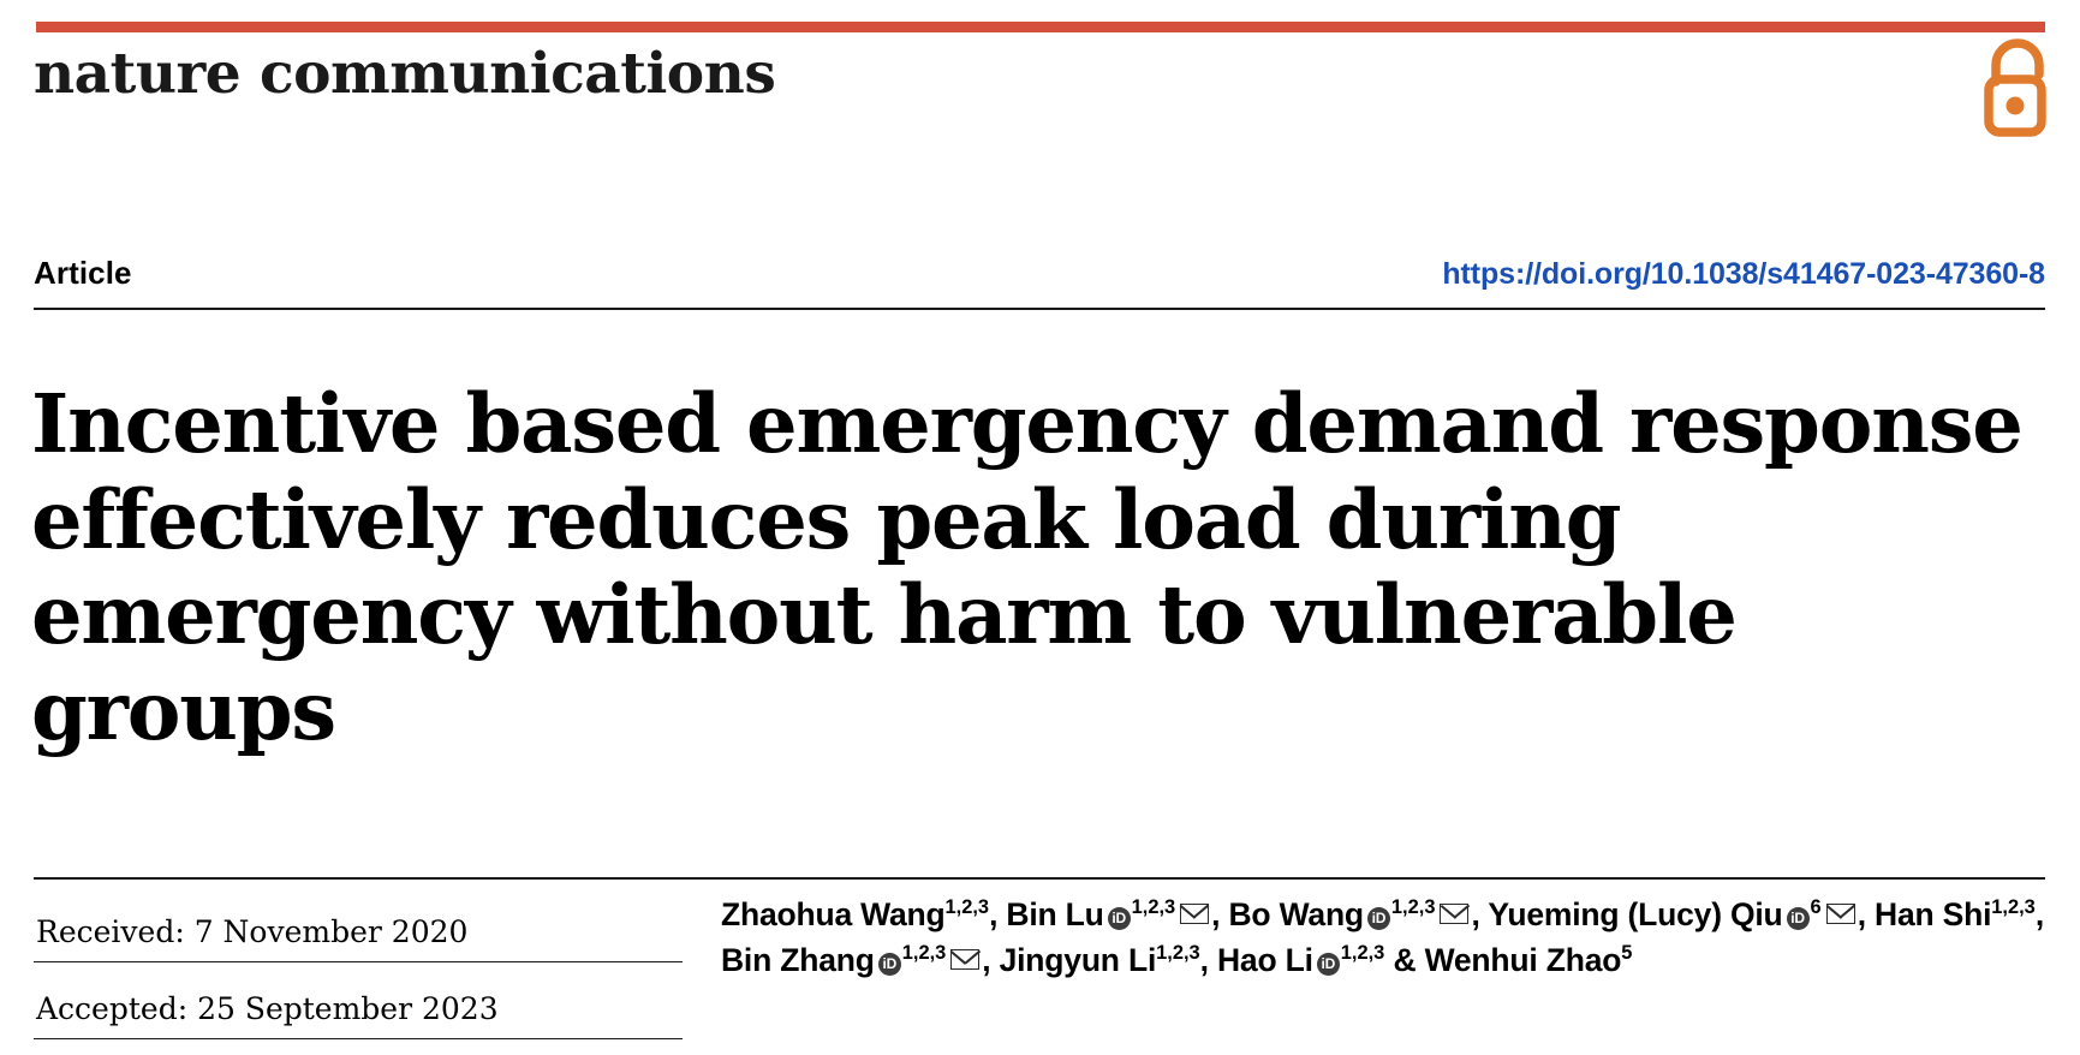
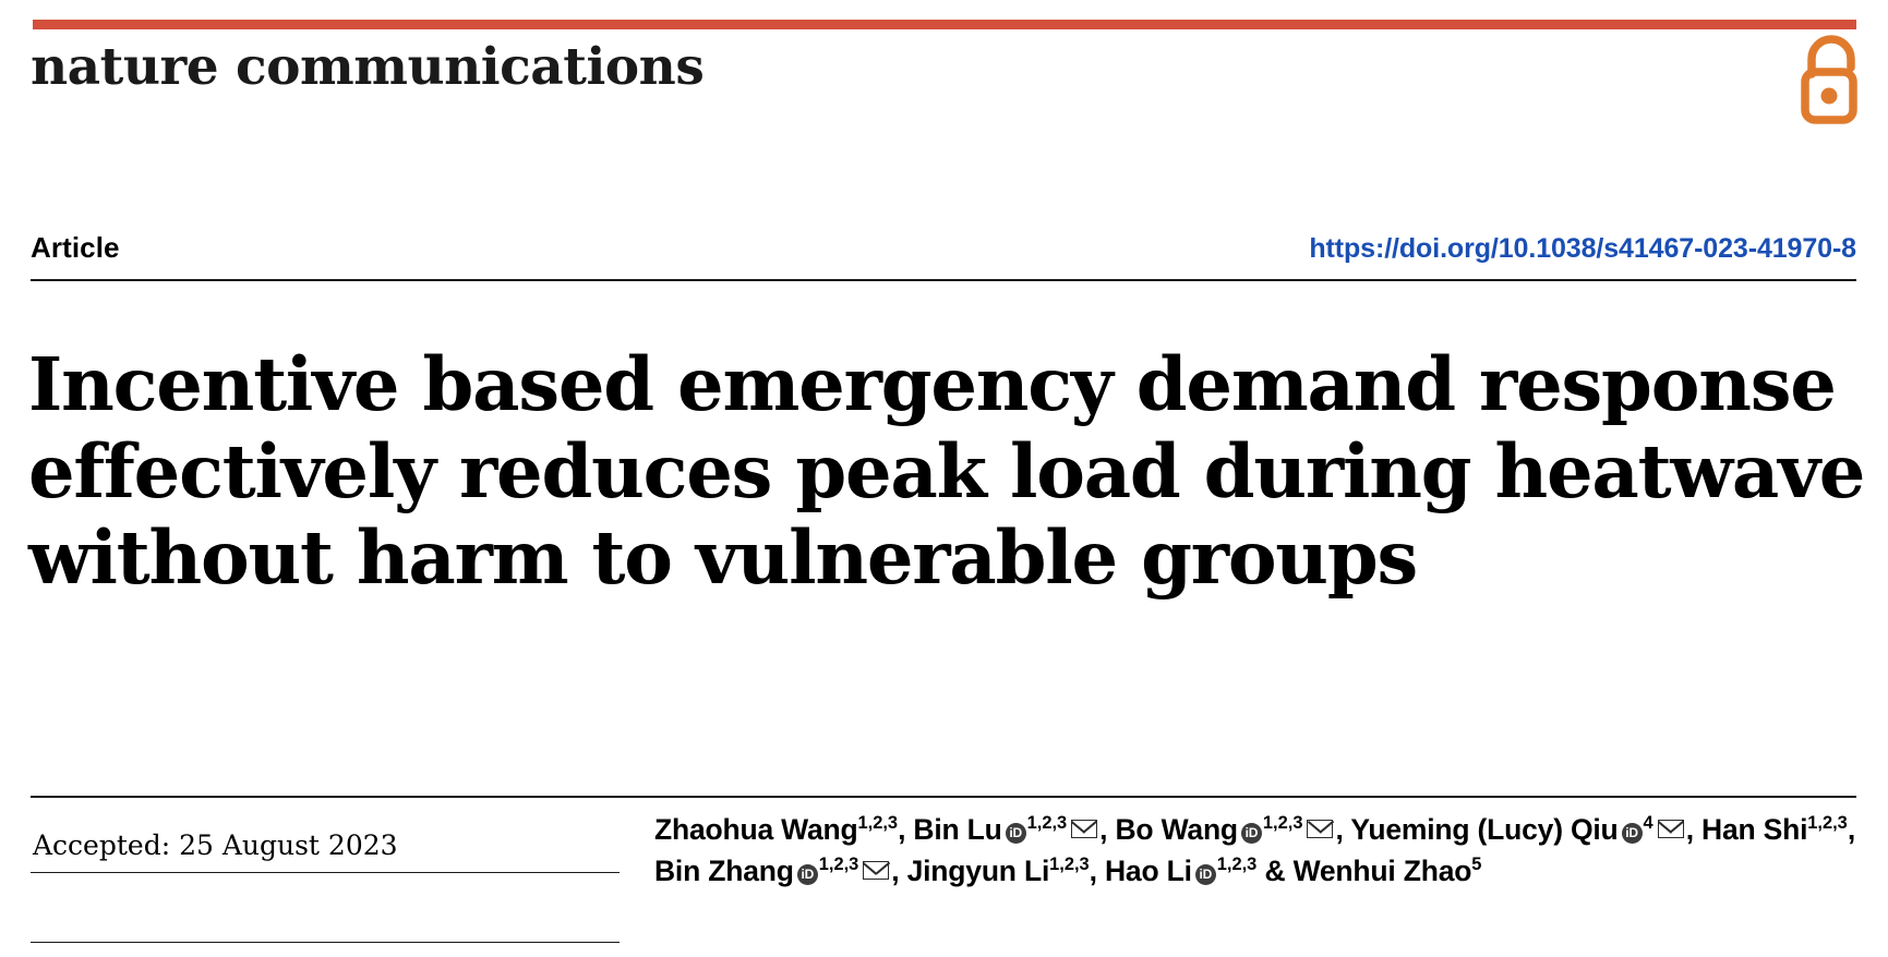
  nature communications
  Article
- https://doi.org/10.1038/s41467-023-47360-8
+ https://doi.org/10.1038/s41467-023-41970-8
- Incentive based emergency demand response effectively reduces peak load during emergency without harm to vulnerable groups
+ Incentive based emergency demand response effectively reduces peak load during heatwave without harm to vulnerable groups
- Received: 7 November 2020
- Accepted: 25 September 2023
+ Accepted: 25 August 2023
- Zhaohua Wang1,2,3, Bin Lu iD1,2,3 , Bo Wang iD1,2,3 , Yueming (Lucy) Qiu iD6 , Han Shi1,2,3, Bin Zhang iD1,2,3 , Jingyun Li1,2,3, Hao Li iD1,2,3 & Wenhui Zhao5
+ Zhaohua Wang1,2,3, Bin Lu iD1,2,3 , Bo Wang iD1,2,3 , Yueming (Lucy) Qiu iD4 , Han Shi1,2,3, Bin Zhang iD1,2,3 , Jingyun Li1,2,3, Hao Li iD1,2,3 & Wenhui Zhao5
